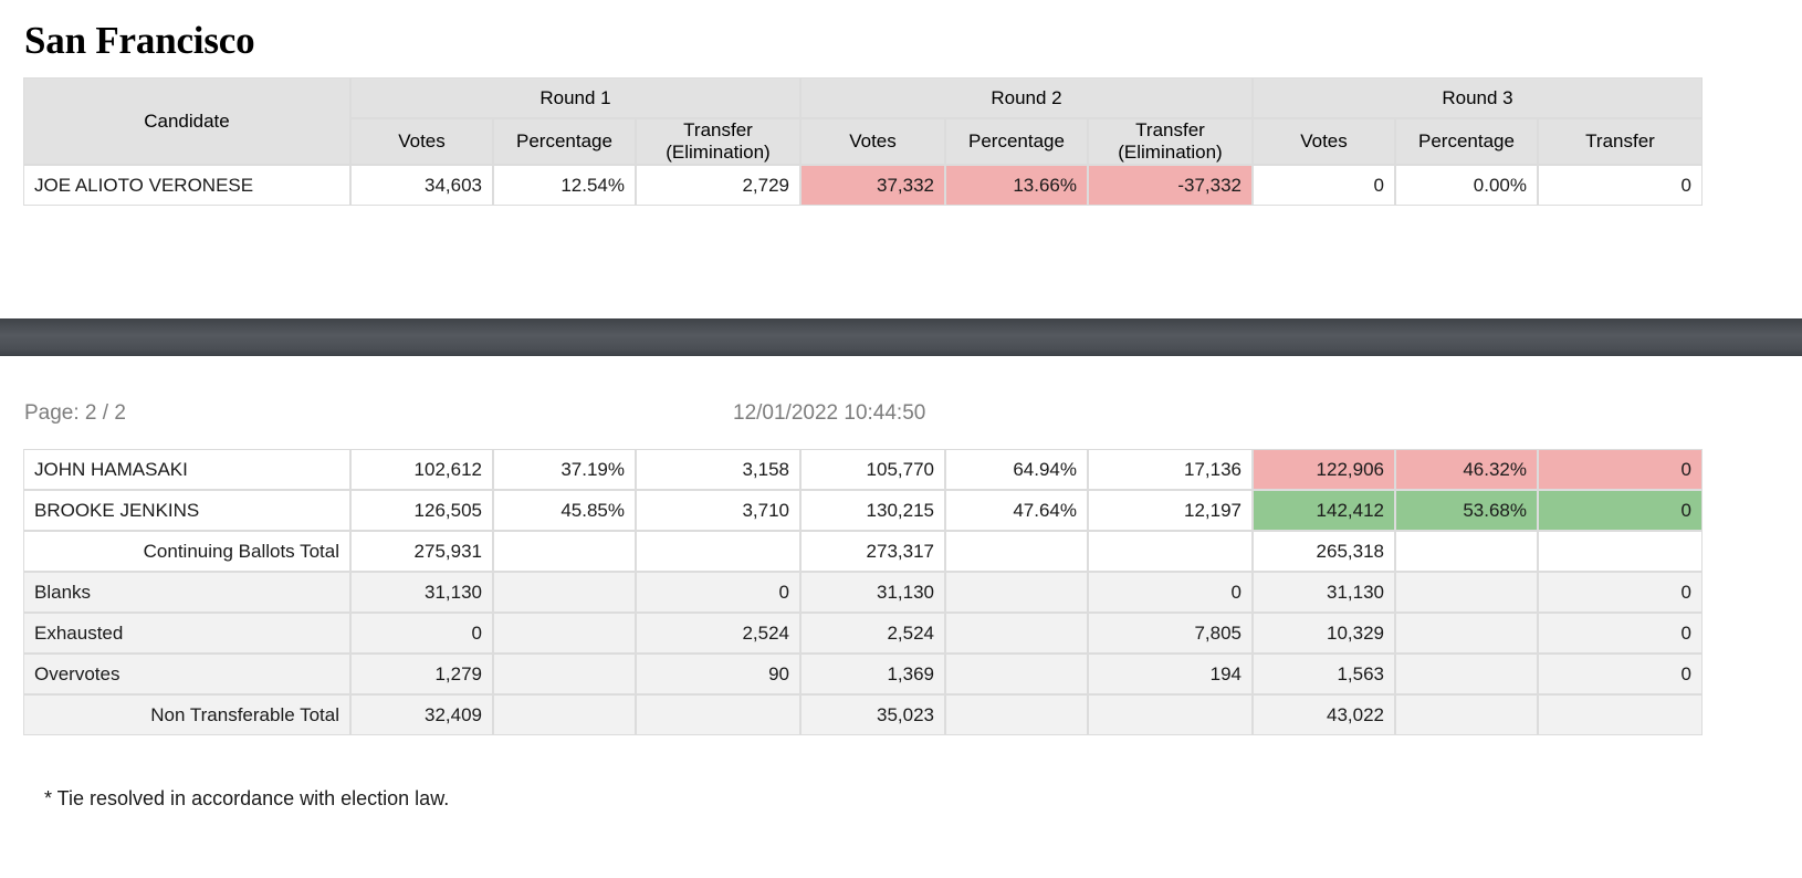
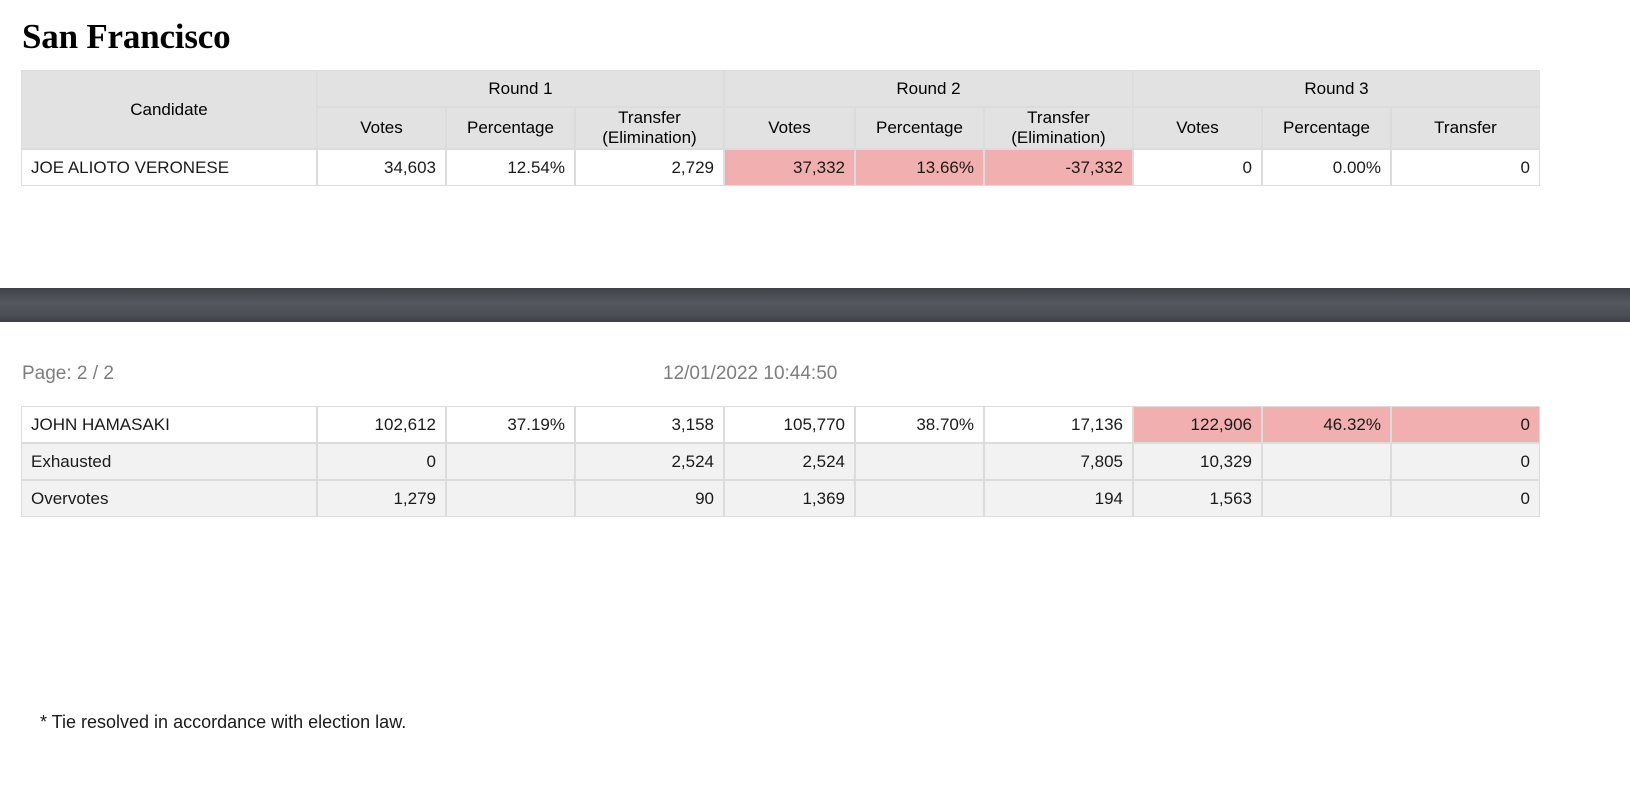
  San Francisco
  Candidate	Round 1	Round 2	Round 3
  Votes	Percentage	Transfer(Elimination)	Votes	Percentage	Transfer(Elimination)	Votes	Percentage	Transfer
  JOE ALIOTO VERONESE	34,603	12.54%	2,729	37,332	13.66%	-37,332	0	0.00%	0
  Page: 2 / 2
  12/01/2022 10:44:50
- JOHN HAMASAKI	102,612	37.19%	3,158	105,770	64.94%	17,136	122,906	46.32%	0
+ JOHN HAMASAKI	102,612	37.19%	3,158	105,770	38.70%	17,136	122,906	46.32%	0
- BROOKE JENKINS	126,505	45.85%	3,710	130,215	47.64%	12,197	142,412	53.68%	0
- Continuing Ballots Total	275,931			273,317			265,318
- Blanks	31,130		0	31,130		0	31,130		0
  Exhausted	0		2,524	2,524		7,805	10,329		0
  Overvotes	1,279		90	1,369		194	1,563		0
- Non Transferable Total	32,409			35,023			43,022
  * Tie resolved in accordance with election law.
